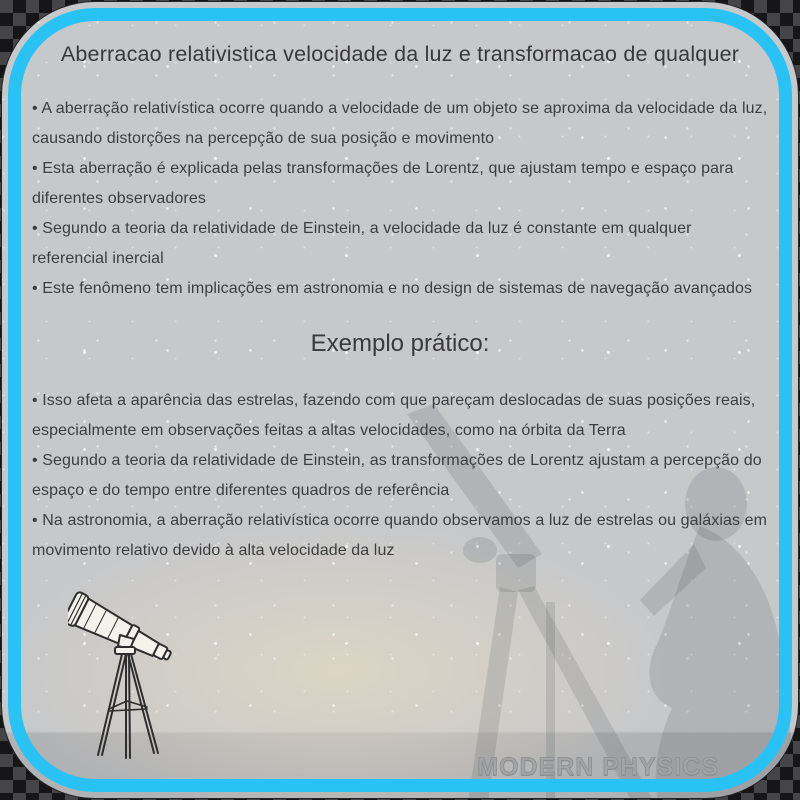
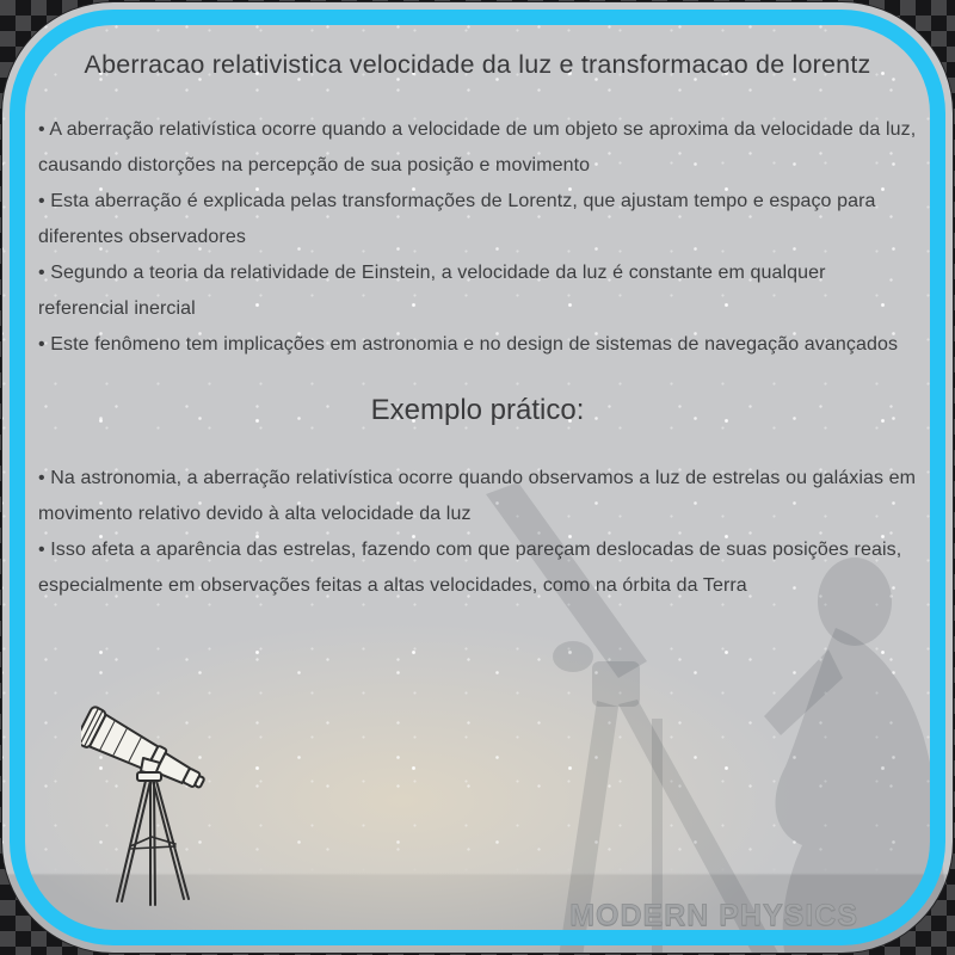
- Aberracao relativistica velocidade da luz e transformacao de qualquer
+ Aberracao relativistica velocidade da luz e transformacao de lorentz
  • A aberração relativística ocorre quando a velocidade de um objeto se aproxima da velocidade da luz, causando distorções na percepção de sua posição e movimento
  • Esta aberração é explicada pelas transformações de Lorentz, que ajustam tempo e espaço para diferentes observadores
  • Segundo a teoria da relatividade de Einstein, a velocidade da luz é constante em qualquer referencial inercial
  • Este fenômeno tem implicações em astronomia e no design de sistemas de navegação avançados
  Exemplo prático:
- • Isso afeta a aparência das estrelas, fazendo com que pareçam deslocadas de suas posições reais, especialmente em observações feitas a altas velocidades, como na órbita da Terra
+ • Na astronomia, a aberração relativística ocorre quando observamos a luz de estrelas ou galáxias em movimento relativo devido à alta velocidade da luz
- • Segundo a teoria da relatividade de Einstein, as transformações de Lorentz ajustam a percepção do espaço e do tempo entre diferentes quadros de referência
- • Na astronomia, a aberração relativística ocorre quando observamos a luz de estrelas ou galáxias em movimento relativo devido à alta velocidade da luz
+ • Isso afeta a aparência das estrelas, fazendo com que pareçam deslocadas de suas posições reais, especialmente em observações feitas a altas velocidades, como na órbita da Terra
  MODERN PHYSICS
